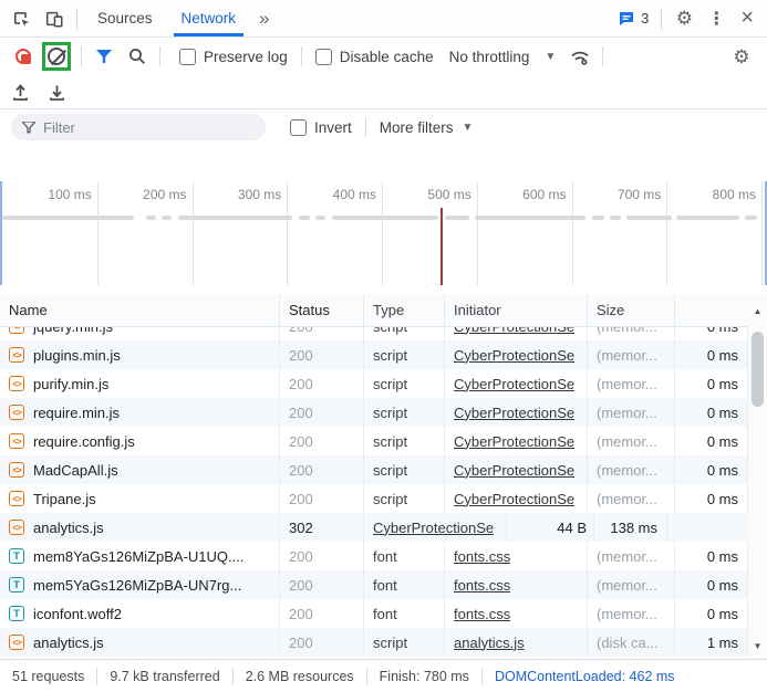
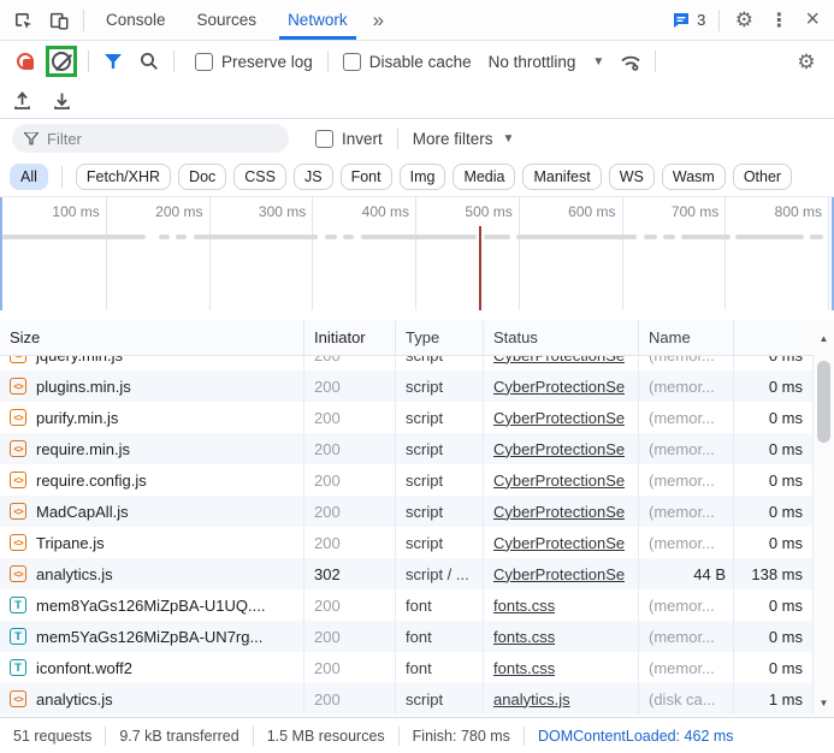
+ Console
  Sources
  Network
  »
  3
  ⚙
  ⋮
  ×
  Preserve log
  Disable cache
  No throttling
  ▼
  ⚙
  Filter
  Invert
  More filters
  ▼
+ All
+ Fetch/XHR
+ Doc
+ CSS
+ JS
+ Font
+ Img
+ Media
+ Manifest
+ WS
+ Wasm
+ Other
  100 ms
  200 ms
  300 ms
  400 ms
  500 ms
  600 ms
  700 ms
  800 ms
- Name
+ Size
- Status
+ Initiator
  Type
- Initiator
+ Status
- Size
+ Name
  <>
  plugins.min.js
  200
  script
  CyberProtectionSe
  (memor...
  0 ms
  <>
  purify.min.js
  200
  script
  CyberProtectionSe
  (memor...
  0 ms
  <>
  require.min.js
  200
  script
  CyberProtectionSe
  (memor...
  0 ms
  <>
  require.config.js
  200
  script
  CyberProtectionSe
  (memor...
  0 ms
  <>
  MadCapAll.js
  200
  script
  CyberProtectionSe
  (memor...
  0 ms
  <>
  Tripane.js
  200
  script
  CyberProtectionSe
  (memor...
  0 ms
  <>
  analytics.js
  302
+ script / ...
  CyberProtectionSe
  44 B
  138 ms
  T
  mem8YaGs126MiZpBA-U1UQ....
  200
  font
  fonts.css
  (memor...
  0 ms
  T
  mem5YaGs126MiZpBA-UN7rg...
  200
  font
  fonts.css
  (memor...
  0 ms
  T
  iconfont.woff2
  200
  font
  fonts.css
  (memor...
  0 ms
  <>
  analytics.js
  200
  script
  analytics.js
  (disk ca...
  1 ms
  ▲
  ▼
  51 requests
  9.7 kB transferred
- 2.6 MB resources
+ 1.5 MB resources
  Finish: 780 ms
  DOMContentLoaded: 462 ms
